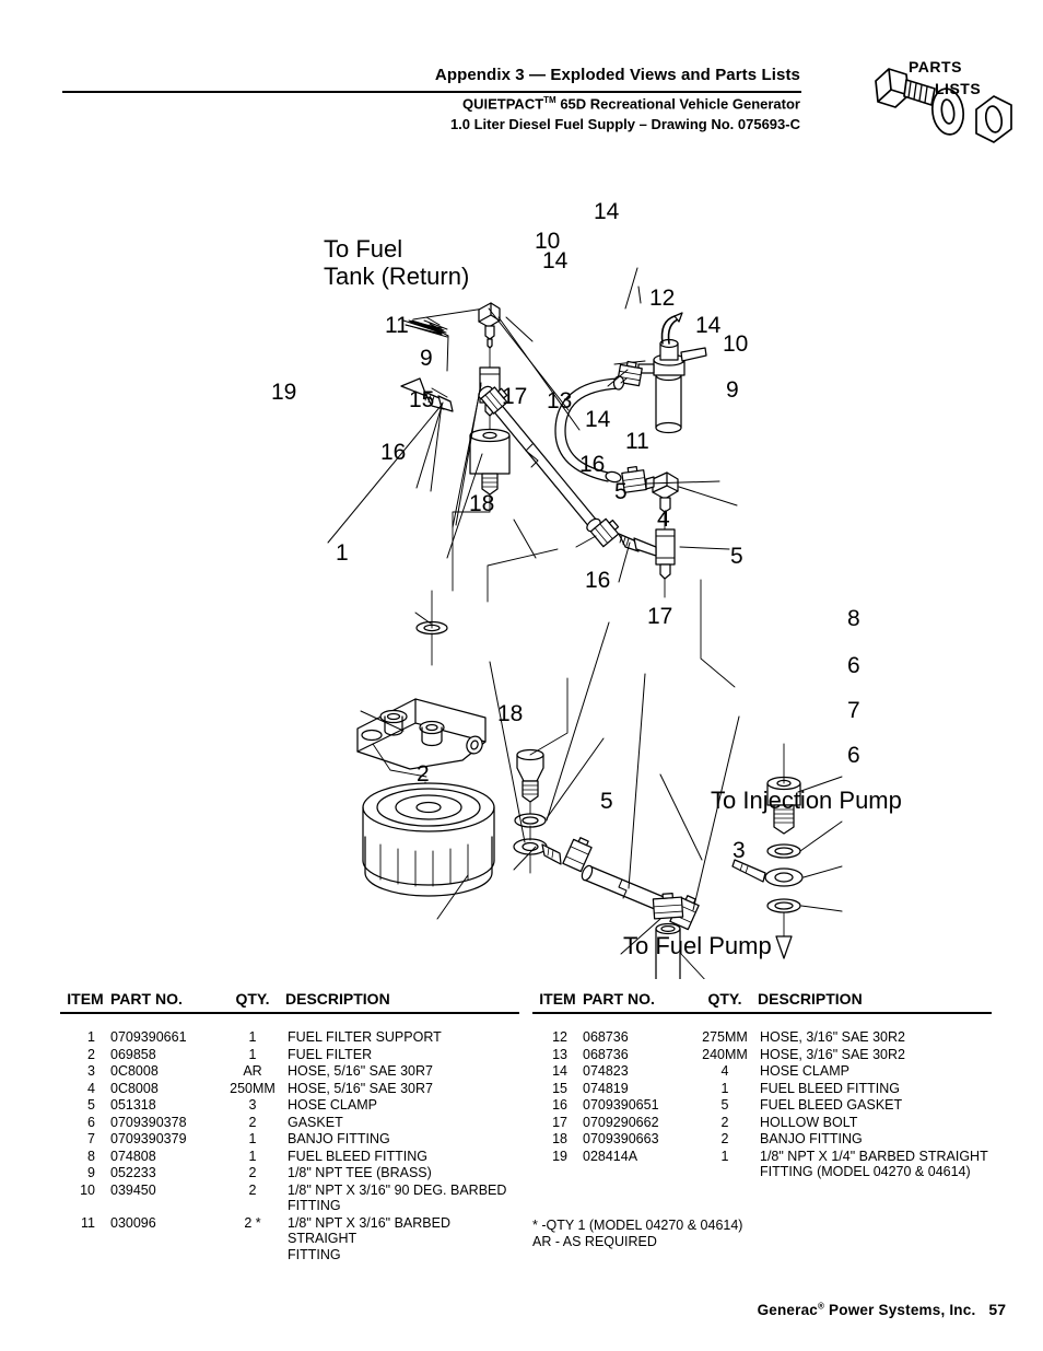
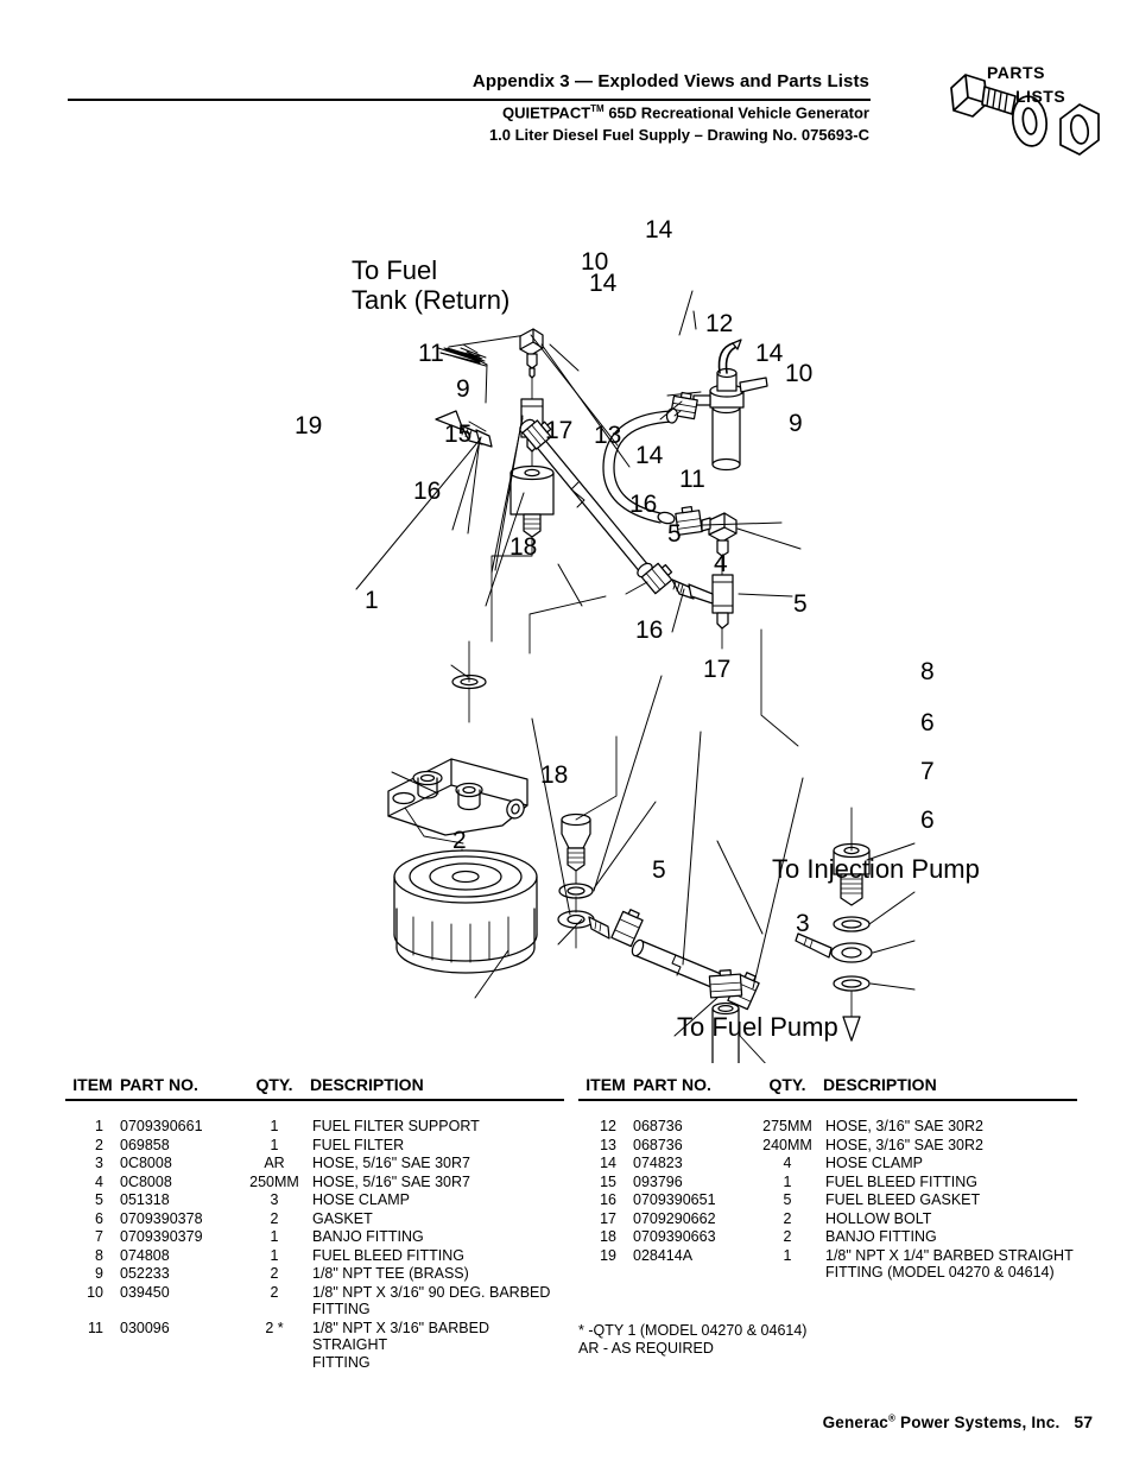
  Appendix 3 — Exploded Views and Parts Lists
  QUIETPACTTM 65D Recreational Vehicle Generator
  1.0 Liter Diesel Fuel Supply – Drawing No. 075693-C
  PARTS
  LISTS
  To Fuel
  Tank (Return)
  To Injection Pump
  To Fuel Pump
  14
  10
  14
  12
  11
  14
  10
  9
  19
  15
  17
  13
  9
  14
  11
  16
  16
  5
  18
  4
  1
  5
  16
  17
  8
  6
  7
  18
  6
  2
  5
  3
  ITEM	PART NO.	QTY.	DESCRIPTION
  1	0709390661	1	FUEL FILTER SUPPORT
  2	069858	1	FUEL FILTER
  3	0C8008	AR	HOSE, 5/16" SAE 30R7
  4	0C8008	250MM	HOSE, 5/16" SAE 30R7
  5	051318	3	HOSE CLAMP
  6	0709390378	2	GASKET
  7	0709390379	1	BANJO FITTING
  8	074808	1	FUEL BLEED FITTING
  9	052233	2	1/8" NPT TEE (BRASS)
  10	039450	2	1/8" NPT X 3/16" 90 DEG. BARBED FITTING
  11	030096	2 *	1/8" NPT X 3/16" BARBED STRAIGHT FITTING
  ITEM	PART NO.	QTY.	DESCRIPTION
  12	068736	275MM	HOSE, 3/16" SAE 30R2
  13	068736	240MM	HOSE, 3/16" SAE 30R2
  14	074823	4	HOSE CLAMP
- 15	074819	1	FUEL BLEED FITTING
+ 15	093796	1	FUEL BLEED FITTING
  16	0709390651	5	FUEL BLEED GASKET
  17	0709290662	2	HOLLOW BOLT
  18	0709390663	2	BANJO FITTING
  19	028414A	1	1/8" NPT X 1/4" BARBED STRAIGHT FITTING (MODEL 04270 & 04614)
  * -QTY 1 (MODEL 04270 & 04614)
  AR - AS REQUIRED
  Generac® Power Systems, Inc. 57
